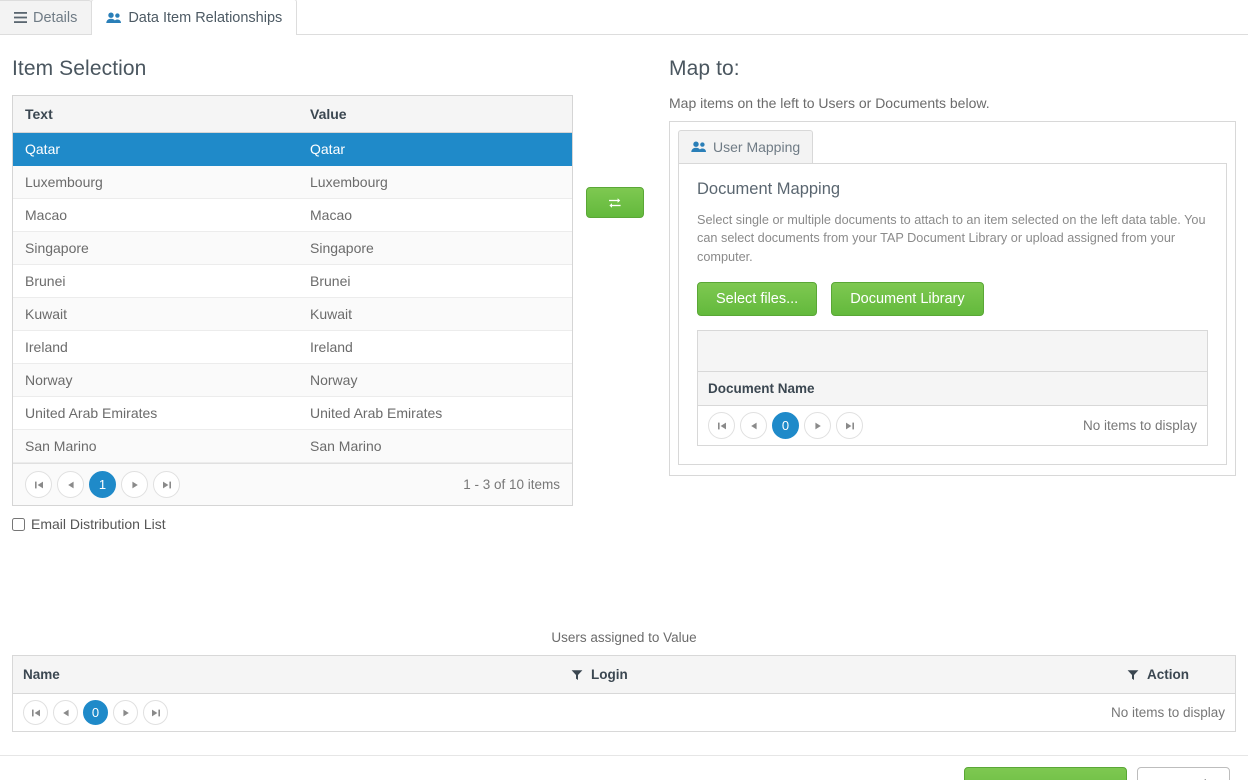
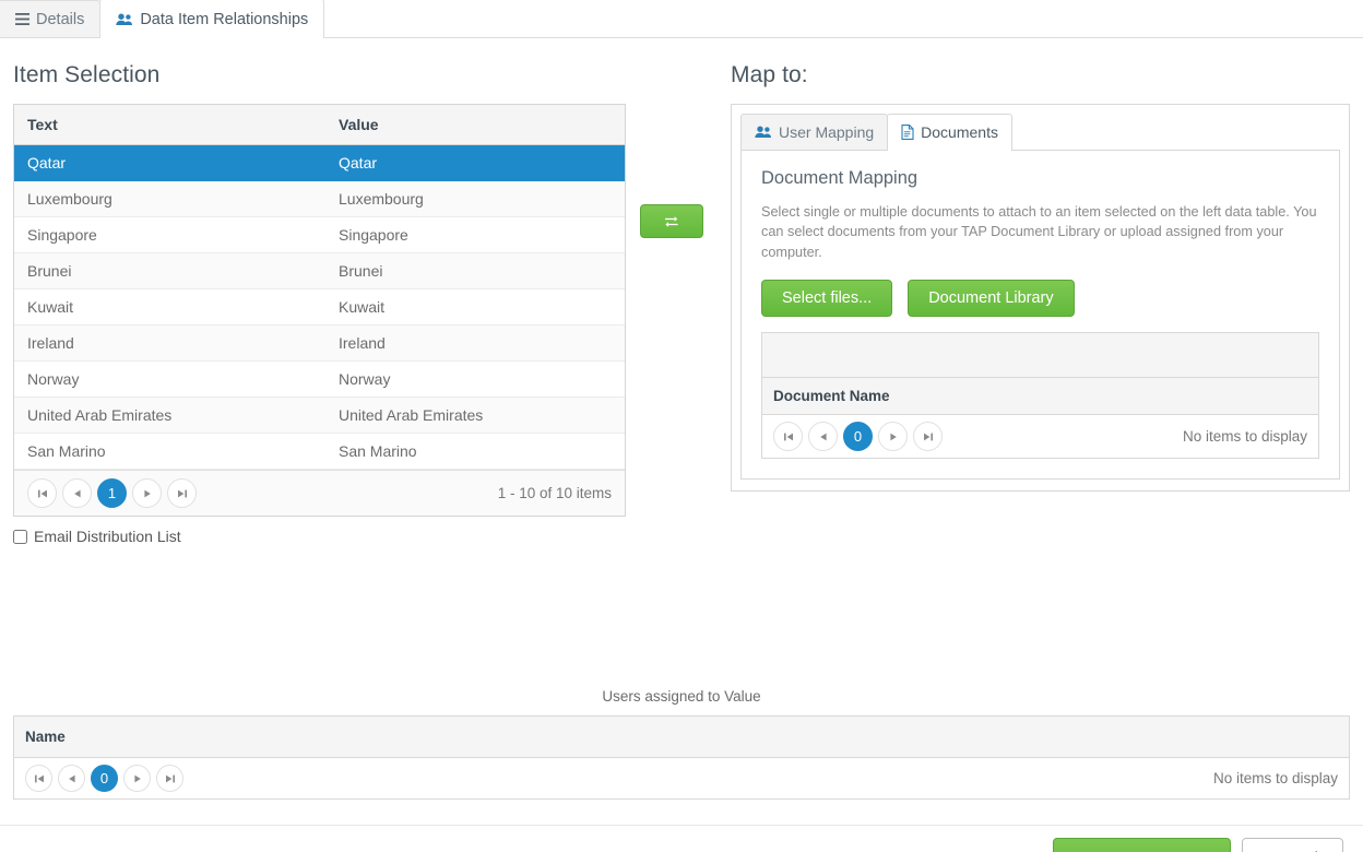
  Details
  Data Item Relationships
  Item Selection
  Text	Value
  Qatar	Qatar
  Luxembourg	Luxembourg
- Macao	Macao
  Singapore	Singapore
  Brunei	Brunei
  Kuwait	Kuwait
  Ireland	Ireland
  Norway	Norway
  United Arab Emirates	United Arab Emirates
  San Marino	San Marino
  1
- 1 - 3 of 10 items
+ 1 - 10 of 10 items
  Email Distribution List
  Map to:
- Map items on the left to Users or Documents below.
  User Mapping
+ Documents
  Document Mapping
  Select single or multiple documents to attach to an item selected on the left data table. You can select documents from your TAP Document Library or upload assigned from your computer.
  Select files...
  Document Library
  Document Name
  0
  No items to display
  Users assigned to Value
  Name
- Login
- Action
  0
  No items to display
